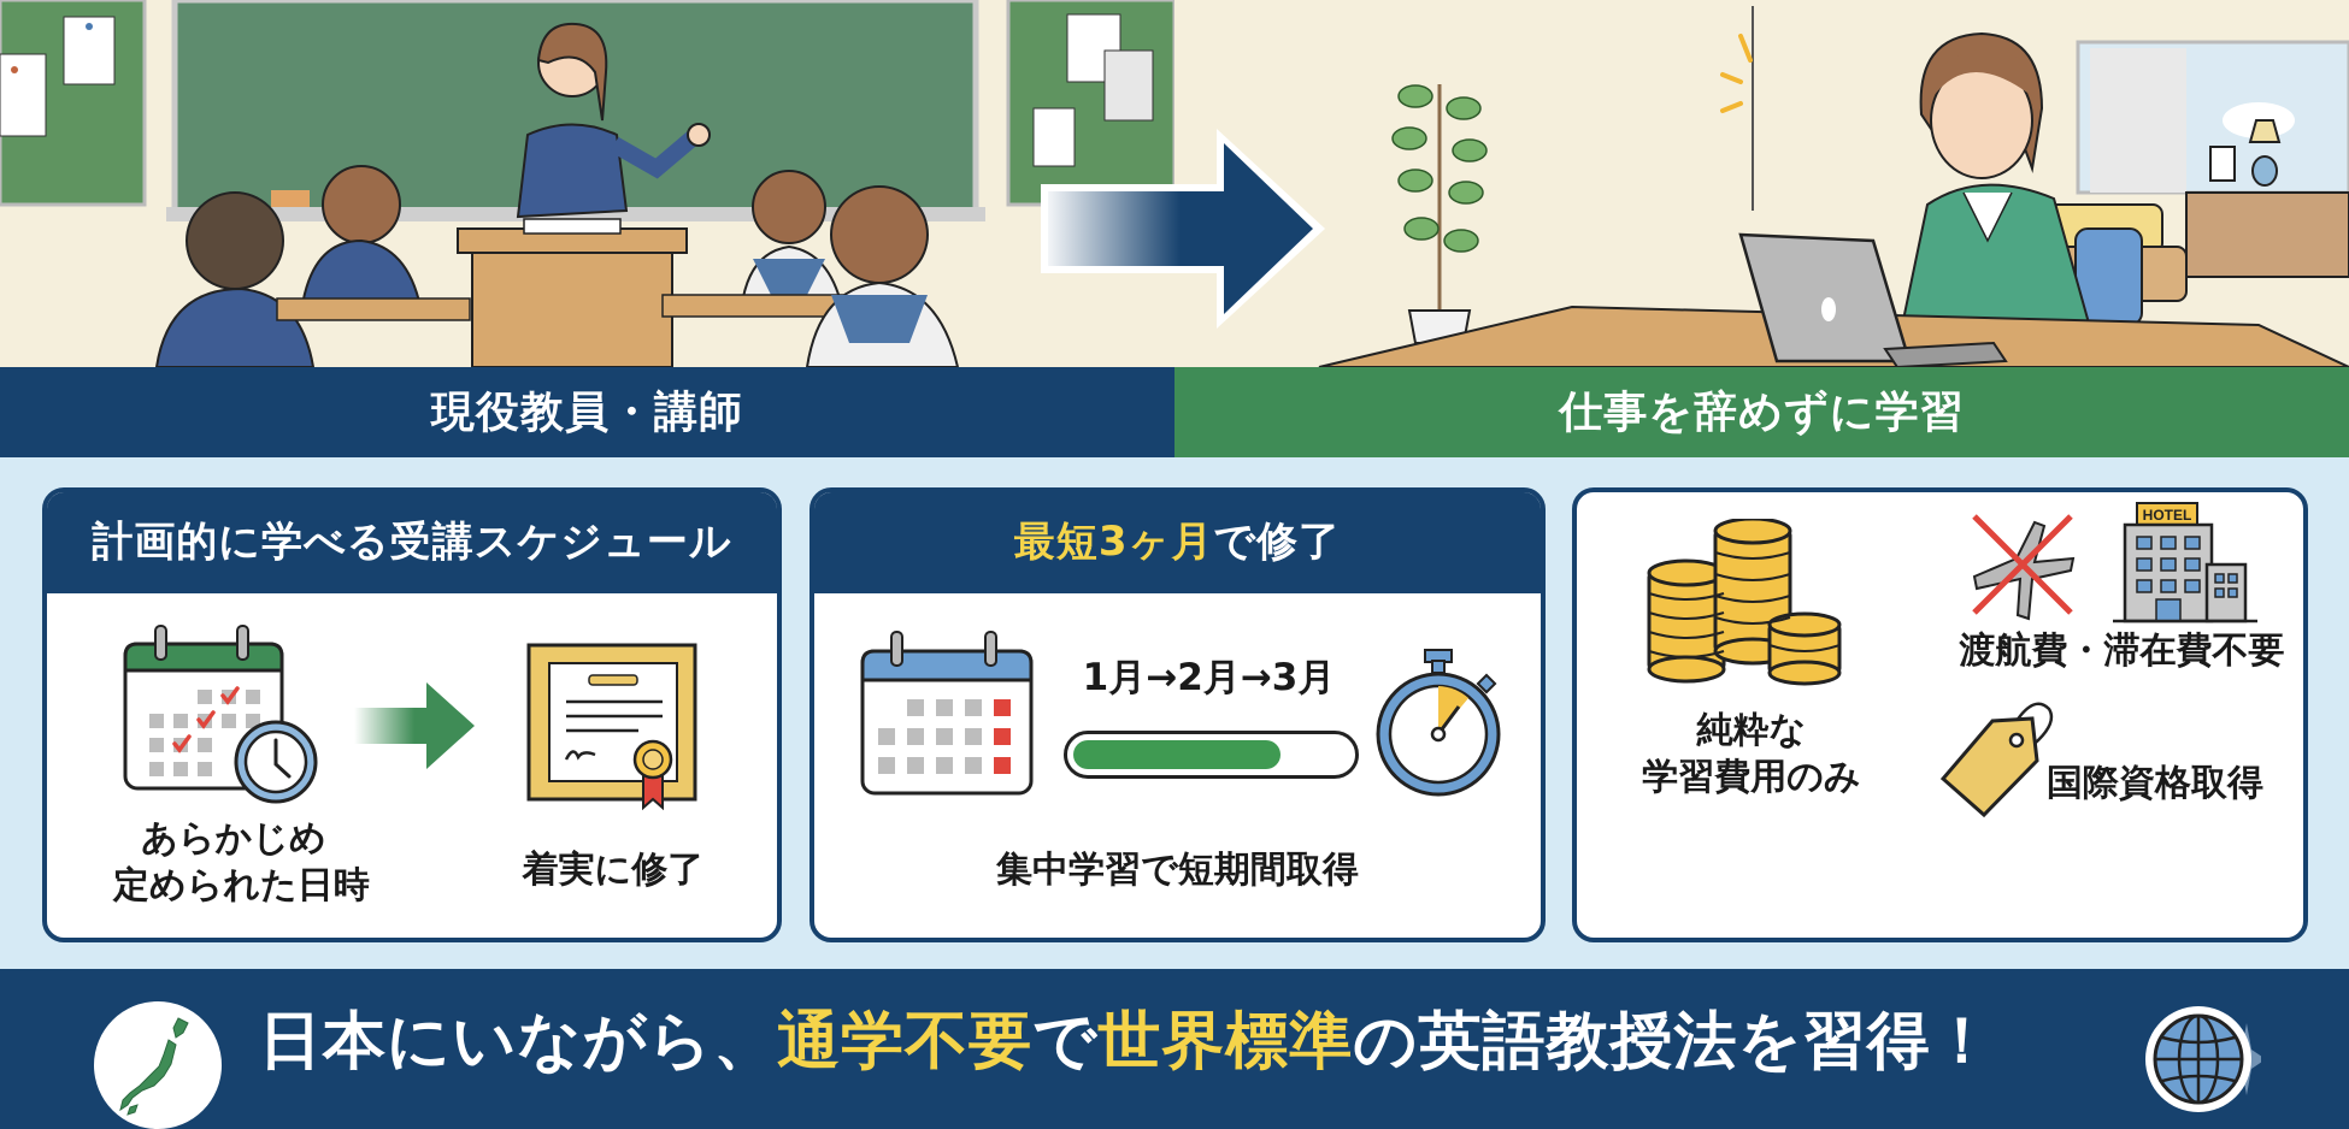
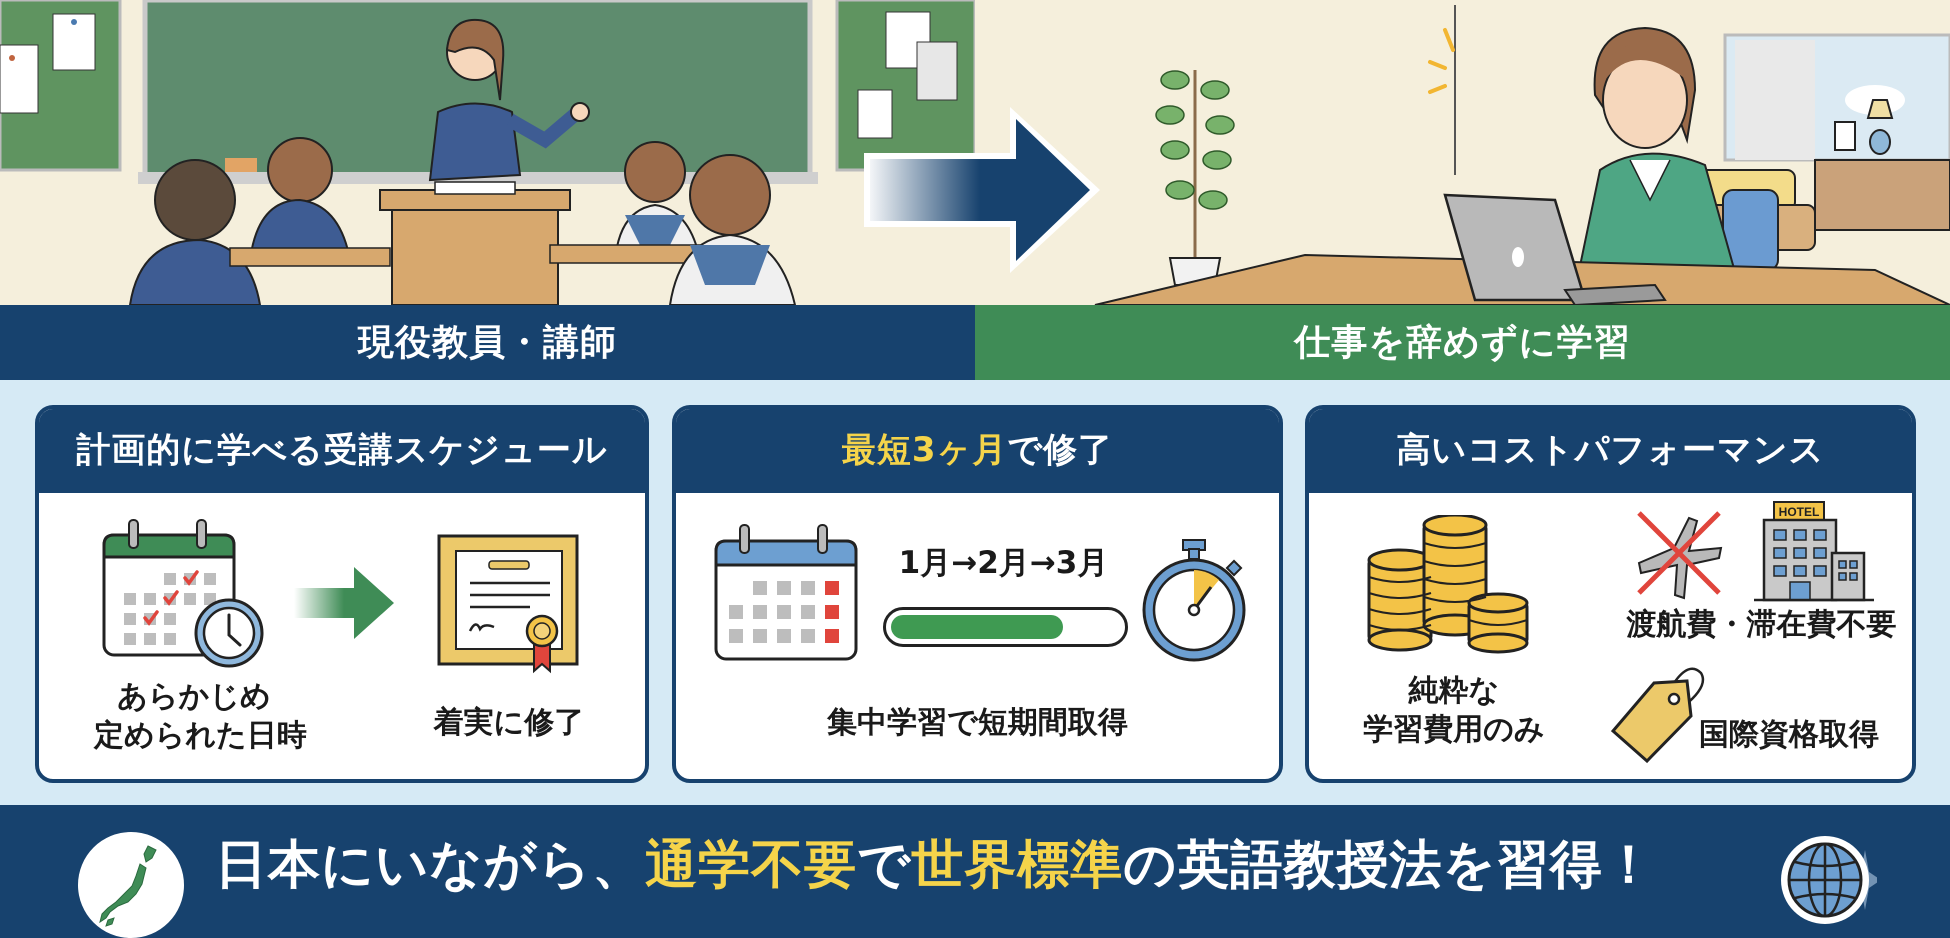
  現役教員・講師
  仕事を辞めずに学習
  計画的に学べる受講スケジュール
  あらかじめ
  定められた日時
  着実に修了
  最短3ヶ月
  で修了
  1月→2月→3月
  集中学習で短期間取得
+ 高いコストパフォーマンス
  HOTEL
  渡航費・滞在費不要
  純粋な
  学習費用のみ
  国際資格取得
  日本にいながら、通学不要で世界標準の英語教授法を習得！
